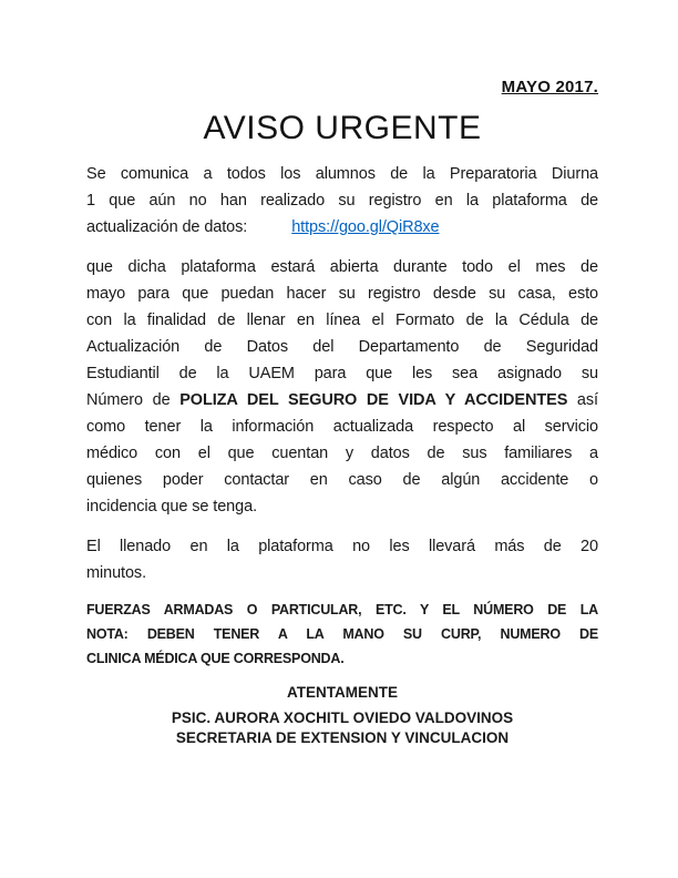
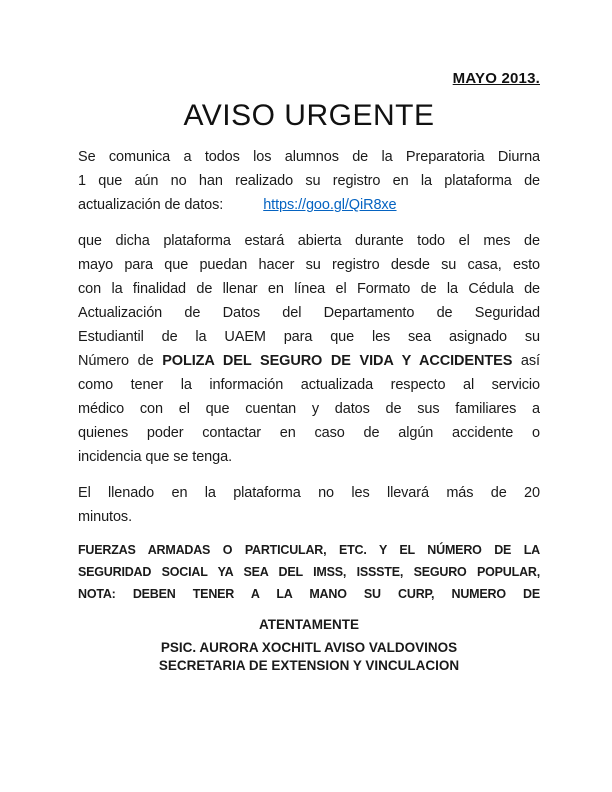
- MAYO 2017.
+ MAYO 2013.
  AVISO URGENTE
  Se comunica a todos los alumnos de la Preparatoria Diurna
  1 que aún no han realizado su registro en la plataforma de
  actualización de datos: https://goo.gl/QiR8xe
  que dicha plataforma estará abierta durante todo el mes de
  mayo para que puedan hacer su registro desde su casa, esto
  con la finalidad de llenar en línea el Formato de la Cédula de
  Actualización de Datos del Departamento de Seguridad
  Estudiantil de la UAEM para que les sea asignado su
  Número de POLIZA DEL SEGURO DE VIDA Y ACCIDENTES así
  como tener la información actualizada respecto al servicio
  médico con el que cuentan y datos de sus familiares a
  quienes poder contactar en caso de algún accidente o
  incidencia que se tenga.
  El llenado en la plataforma no les llevará más de 20
  minutos.
  FUERZAS ARMADAS O PARTICULAR, ETC. Y EL NÚMERO DE LA
+ SEGURIDAD SOCIAL YA SEA DEL IMSS, ISSSTE, SEGURO POPULAR,
  NOTA: DEBEN TENER A LA MANO SU CURP, NUMERO DE
- CLINICA MÉDICA QUE CORRESPONDA.
  ATENTAMENTE
- PSIC. AURORA XOCHITL OVIEDO VALDOVINOS
+ PSIC. AURORA XOCHITL AVISO VALDOVINOS
  SECRETARIA DE EXTENSION Y VINCULACION
